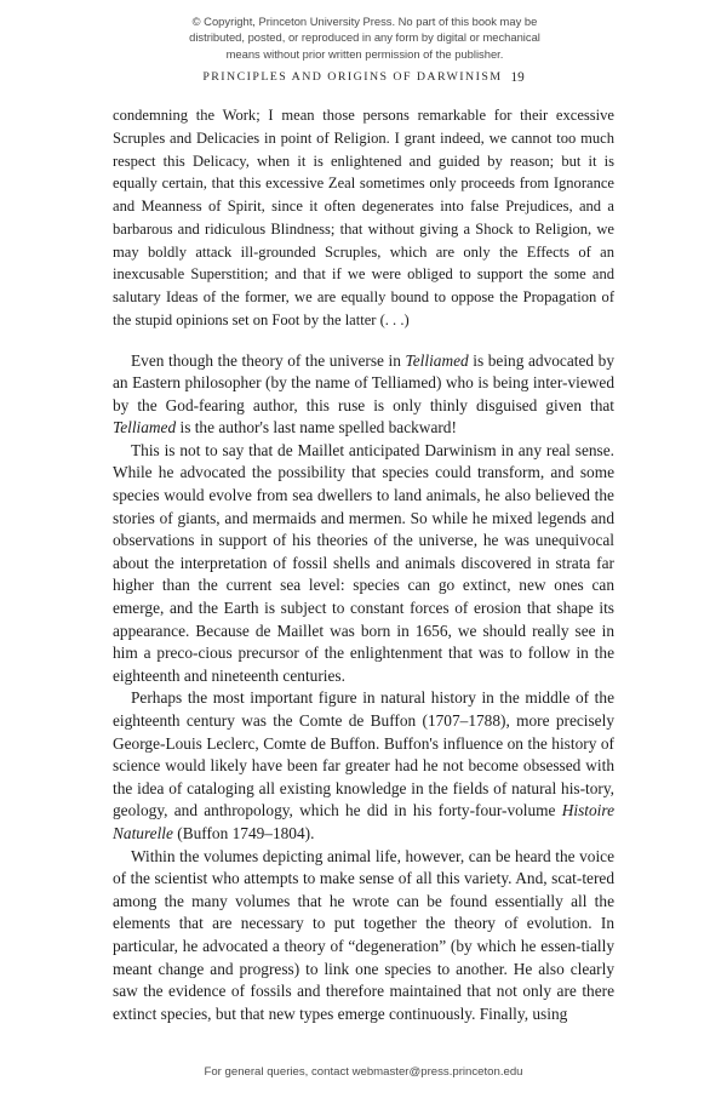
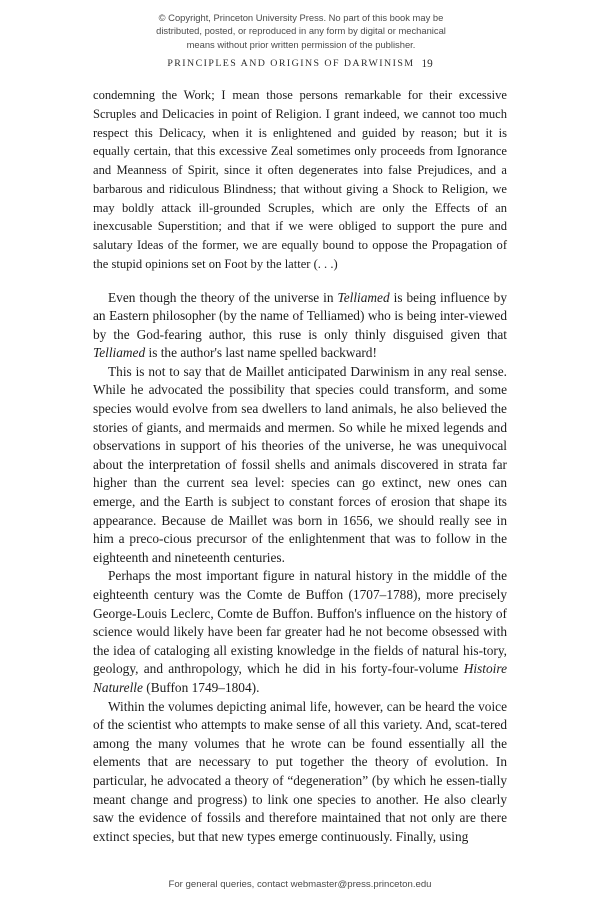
  © Copyright, Princeton University Press. No part of this book may be
  distributed, posted, or reproduced in any form by digital or mechanical
  means without prior written permission of the publisher.
  PRINCIPLES AND ORIGINS OF DARWINISM 19
- condemning the Work; I mean those persons remarkable for their excessive Scruples and Delicacies in point of Religion. I grant indeed, we cannot too much respect this Delicacy, when it is enlightened and guided by reason; but it is equally certain, that this excessive Zeal sometimes only proceeds from Ignorance and Meanness of Spirit, since it often degenerates into false Prejudices, and a barbarous and ridiculous Blindness; that without giving a Shock to Religion, we may boldly attack ill-grounded Scruples, which are only the Effects of an inexcusable Superstition; and that if we were obliged to support the some and salutary Ideas of the former, we are equally bound to oppose the Propagation of the stupid opinions set on Foot by the latter (. . .)
+ condemning the Work; I mean those persons remarkable for their excessive Scruples and Delicacies in point of Religion. I grant indeed, we cannot too much respect this Delicacy, when it is enlightened and guided by reason; but it is equally certain, that this excessive Zeal sometimes only proceeds from Ignorance and Meanness of Spirit, since it often degenerates into false Prejudices, and a barbarous and ridiculous Blindness; that without giving a Shock to Religion, we may boldly attack ill-grounded Scruples, which are only the Effects of an inexcusable Superstition; and that if we were obliged to support the pure and salutary Ideas of the former, we are equally bound to oppose the Propagation of the stupid opinions set on Foot by the latter (. . .)
- Even though the theory of the universe in Telliamed is being advocated by an Eastern philosopher (by the name of Telliamed) who is being inter-viewed by the God-fearing author, this ruse is only thinly disguised given that Telliamed is the author's last name spelled backward!
+ Even though the theory of the universe in Telliamed is being influence by an Eastern philosopher (by the name of Telliamed) who is being inter-viewed by the God-fearing author, this ruse is only thinly disguised given that Telliamed is the author's last name spelled backward!
  This is not to say that de Maillet anticipated Darwinism in any real sense. While he advocated the possibility that species could transform, and some species would evolve from sea dwellers to land animals, he also believed the stories of giants, and mermaids and mermen. So while he mixed legends and observations in support of his theories of the universe, he was unequivocal about the interpretation of fossil shells and animals discovered in strata far higher than the current sea level: species can go extinct, new ones can emerge, and the Earth is subject to constant forces of erosion that shape its appearance. Because de Maillet was born in 1656, we should really see in him a preco-cious precursor of the enlightenment that was to follow in the eighteenth and nineteenth centuries.
  Perhaps the most important figure in natural history in the middle of the eighteenth century was the Comte de Buffon (1707–1788), more precisely George-Louis Leclerc, Comte de Buffon. Buffon's influence on the history of science would likely have been far greater had he not become obsessed with the idea of cataloging all existing knowledge in the fields of natural his-tory, geology, and anthropology, which he did in his forty-four-volume Histoire Naturelle (Buffon 1749–1804).
  Within the volumes depicting animal life, however, can be heard the voice of the scientist who attempts to make sense of all this variety. And, scat-tered among the many volumes that he wrote can be found essentially all the elements that are necessary to put together the theory of evolution. In particular, he advocated a theory of “degeneration” (by which he essen-tially meant change and progress) to link one species to another. He also clearly saw the evidence of fossils and therefore maintained that not only are there extinct species, but that new types emerge continuously. Finally, using
  For general queries, contact webmaster@press.princeton.edu
